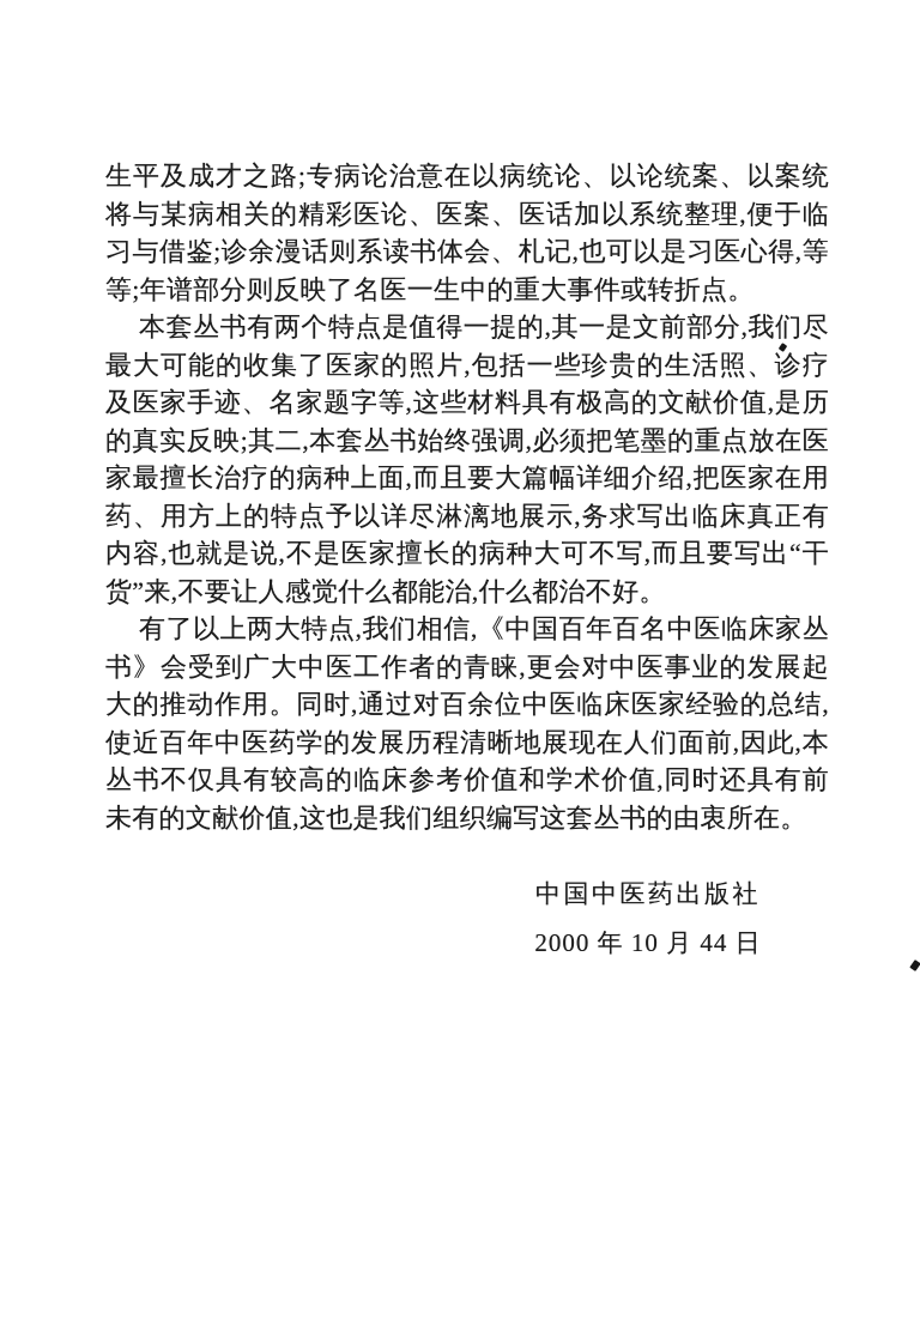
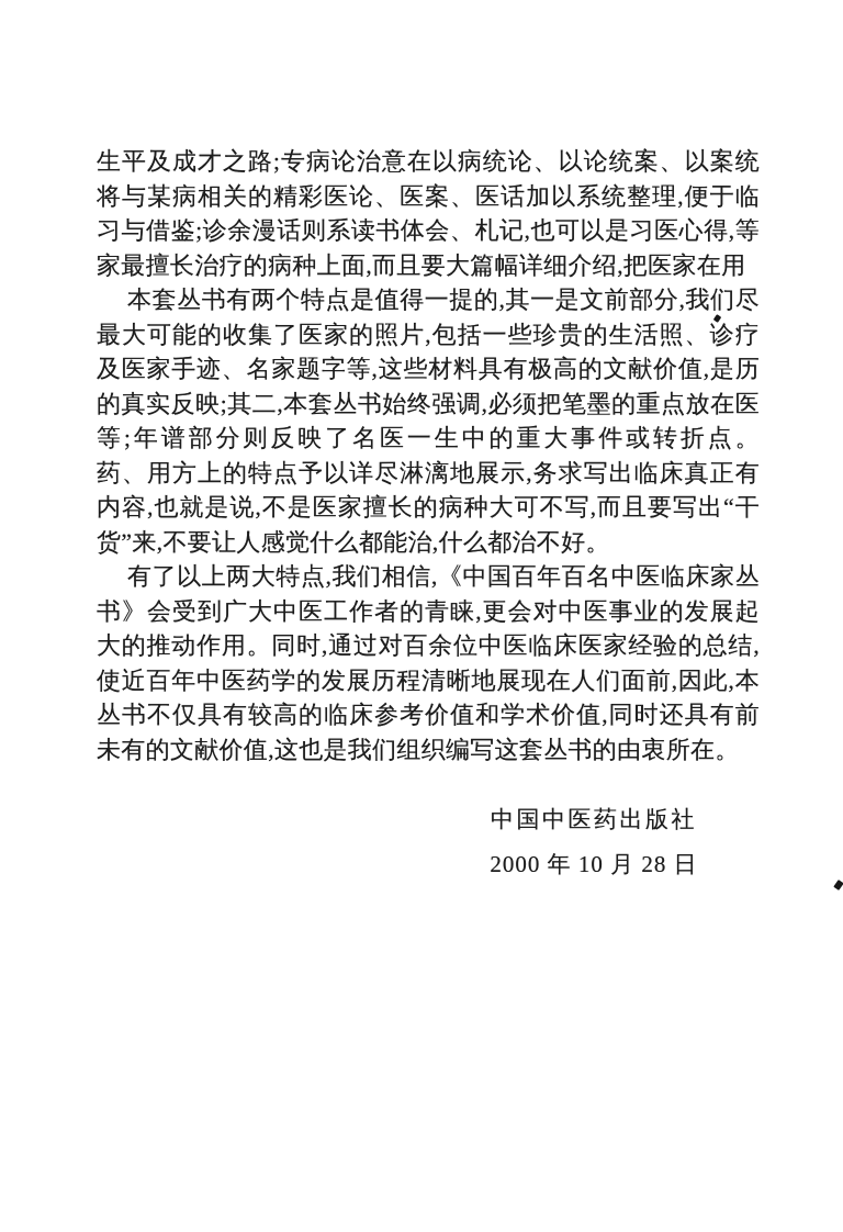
  生平及成才之路;专病论治意在以病统论、以论统案、以案统
  将与某病相关的精彩医论、医案、医话加以系统整理,便于临
  习与借鉴;诊余漫话则系读书体会、札记,也可以是习医心得,等
- 等;年谱部分则反映了名医一生中的重大事件或转折点。
+ 家最擅长治疗的病种上面,而且要大篇幅详细介绍,把医家在用
  本套丛书有两个特点是值得一提的,其一是文前部分,我们尽
  最大可能的收集了医家的照片,包括一些珍贵的生活照、诊疗
  及医家手迹、名家题字等,这些材料具有极高的文献价值,是历
  的真实反映;其二,本套丛书始终强调,必须把笔墨的重点放在医
- 家最擅长治疗的病种上面,而且要大篇幅详细介绍,把医家在用
+ 等;年谱部分则反映了名医一生中的重大事件或转折点。
  药、用方上的特点予以详尽淋漓地展示,务求写出临床真正有
  内容,也就是说,不是医家擅长的病种大可不写,而且要写出“干
  货”来,不要让人感觉什么都能治,什么都治不好。
  有了以上两大特点,我们相信,《中国百年百名中医临床家丛
  书》会受到广大中医工作者的青睐,更会对中医事业的发展起
  大的推动作用。同时,通过对百余位中医临床医家经验的总结,
  使近百年中医药学的发展历程清晰地展现在人们面前,因此,本
  丛书不仅具有较高的临床参考价值和学术价值,同时还具有前
  未有的文献价值,这也是我们组织编写这套丛书的由衷所在。
  中国中医药出版社
- 2000 年 10 月 44 日
+ 2000 年 10 月 28 日
